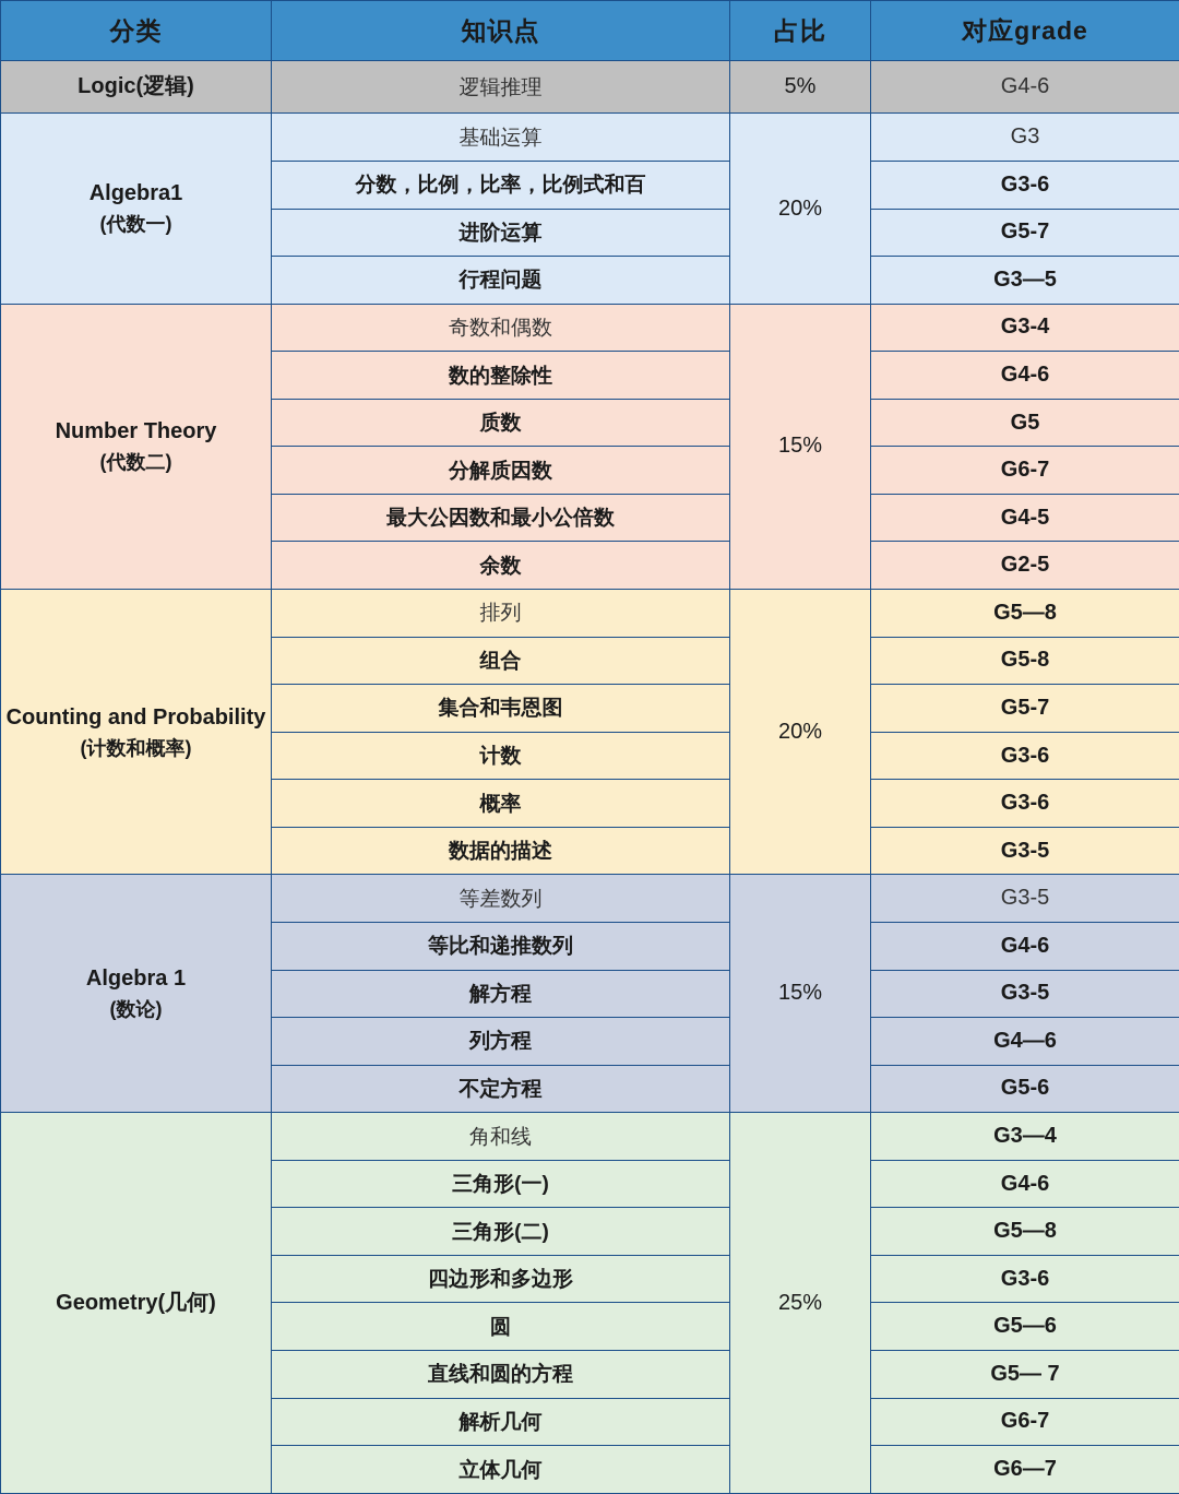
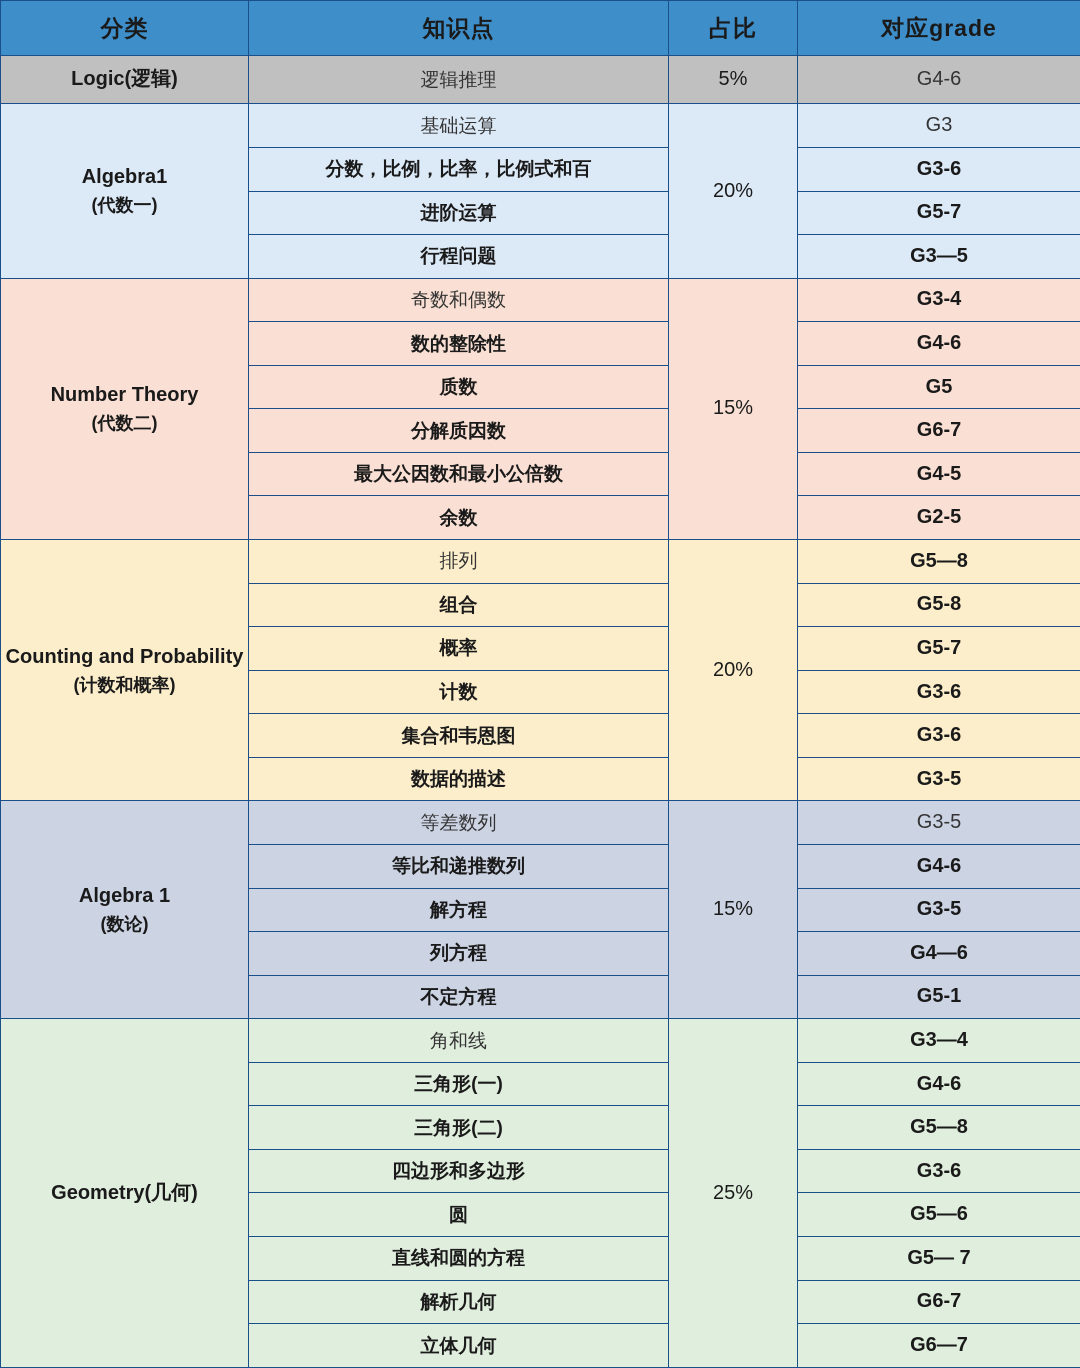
  分类	知识点	占比	对应grade
  Logic(逻辑)	逻辑推理	5%	G4-6
  Algebra1(代数一)	基础运算	20%	G3
  分数，比例，比率，比例式和百	G3-6
  进阶运算	G5-7
  行程问题	G3—5
  Number Theory(代数二)	奇数和偶数	15%	G3-4
  数的整除性	G4-6
  质数	G5
  分解质因数	G6-7
  最大公因数和最小公倍数	G4-5
  余数	G2-5
  Counting and Probability(计数和概率)	排列	20%	G5—8
  组合	G5-8
- 集合和韦恩图	G5-7
+ 概率	G5-7
  计数	G3-6
- 概率	G3-6
+ 集合和韦恩图	G3-6
  数据的描述	G3-5
  Algebra 1(数论)	等差数列	15%	G3-5
  等比和递推数列	G4-6
  解方程	G3-5
  列方程	G4—6
- 不定方程	G5-6
+ 不定方程	G5-1
  Geometry(几何)	角和线	25%	G3—4
  三角形(一)	G4-6
  三角形(二)	G5—8
  四边形和多边形	G3-6
  圆	G5—6
  直线和圆的方程	G5— 7
  解析几何	G6-7
  立体几何	G6—7
